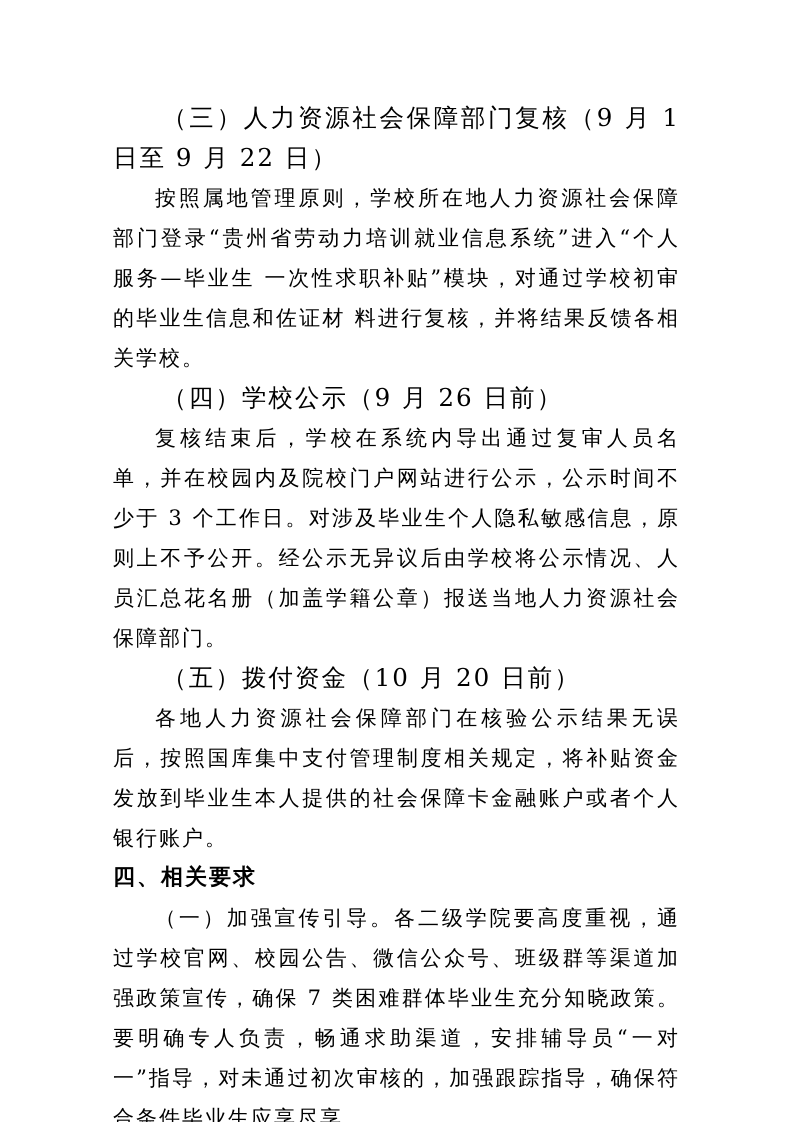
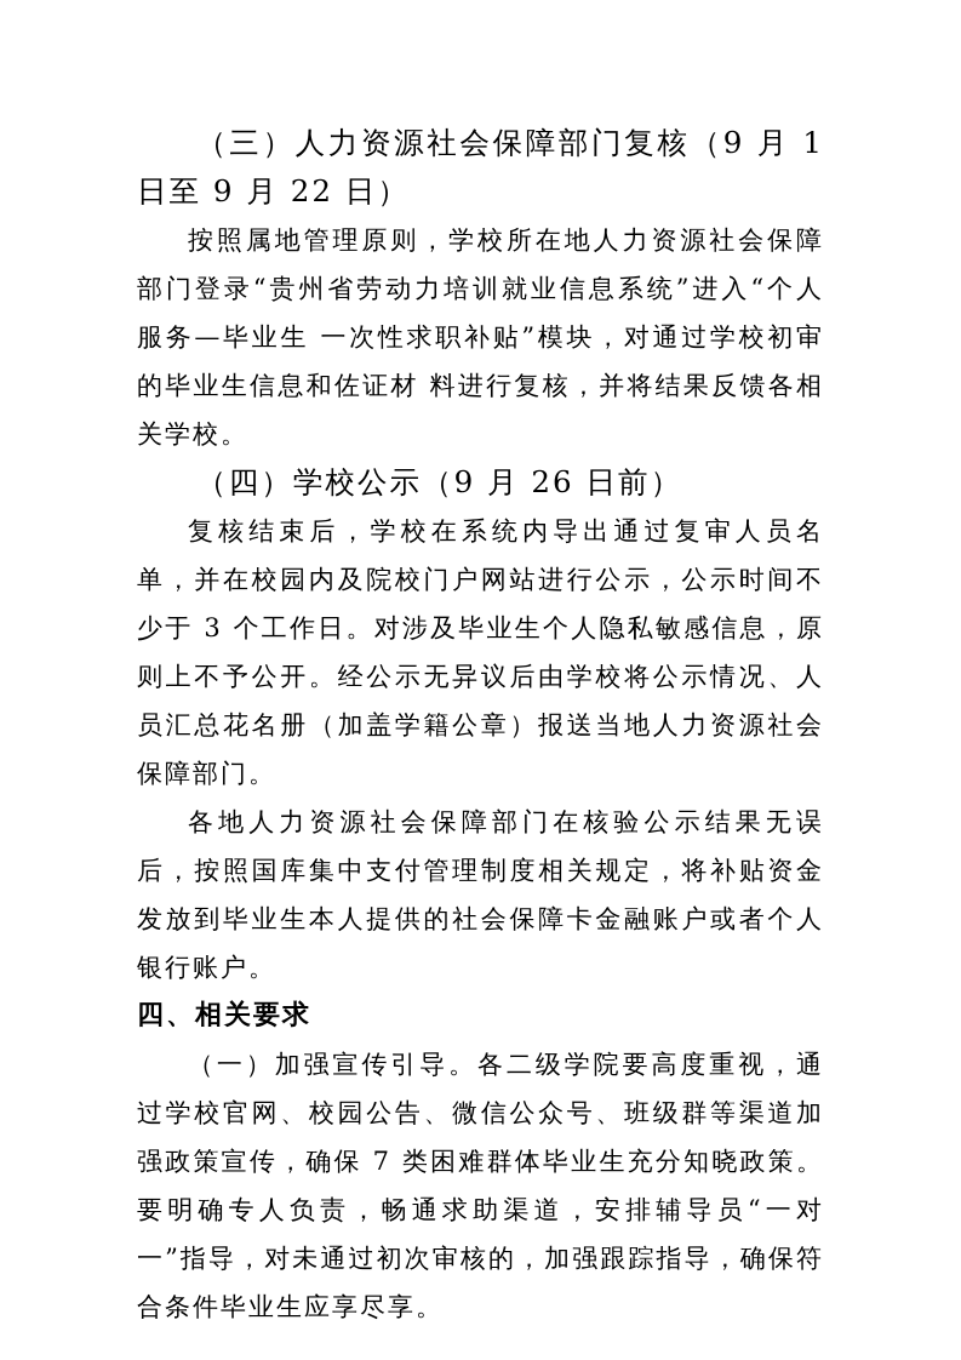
  （三）人力资源社会保障部门复核（9 月 1 日至 9 月 22 日）
  按照属地管理原则，学校所在地人力资源社会保障部门登录“贵州省劳动力培训就业信息系统”进入“个人服务—毕业生 一次性求职补贴”模块，对通过学校初审的毕业生信息和佐证材 料进行复核，并将结果反馈各相关学校。
  （四）学校公示（9 月 26 日前）
  复核结束后，学校在系统内导出通过复审人员名单，并在校园内及院校门户网站进行公示，公示时间不少于 3 个工作日。对涉及毕业生个人隐私敏感信息，原则上不予公开。经公示无异议后由学校将公示情况、人员汇总花名册（加盖学籍公章）报送当地人力资源社会保障部门。
- （五）拨付资金（10 月 20 日前）
  各地人力资源社会保障部门在核验公示结果无误后，按照国库集中支付管理制度相关规定，将补贴资金发放到毕业生本人提供的社会保障卡金融账户或者个人银行账户。
  四、相关要求
  （一）加强宣传引导。各二级学院要高度重视，通过学校官网、校园公告、微信公众号、班级群等渠道加强政策宣传，确保 7 类困难群体毕业生充分知晓政策。要明确专人负责，畅通求助渠道，安排辅导员“一对一”指导，对未通过初次审核的，加强跟踪指导，确保符合条件毕业生应享尽享。
